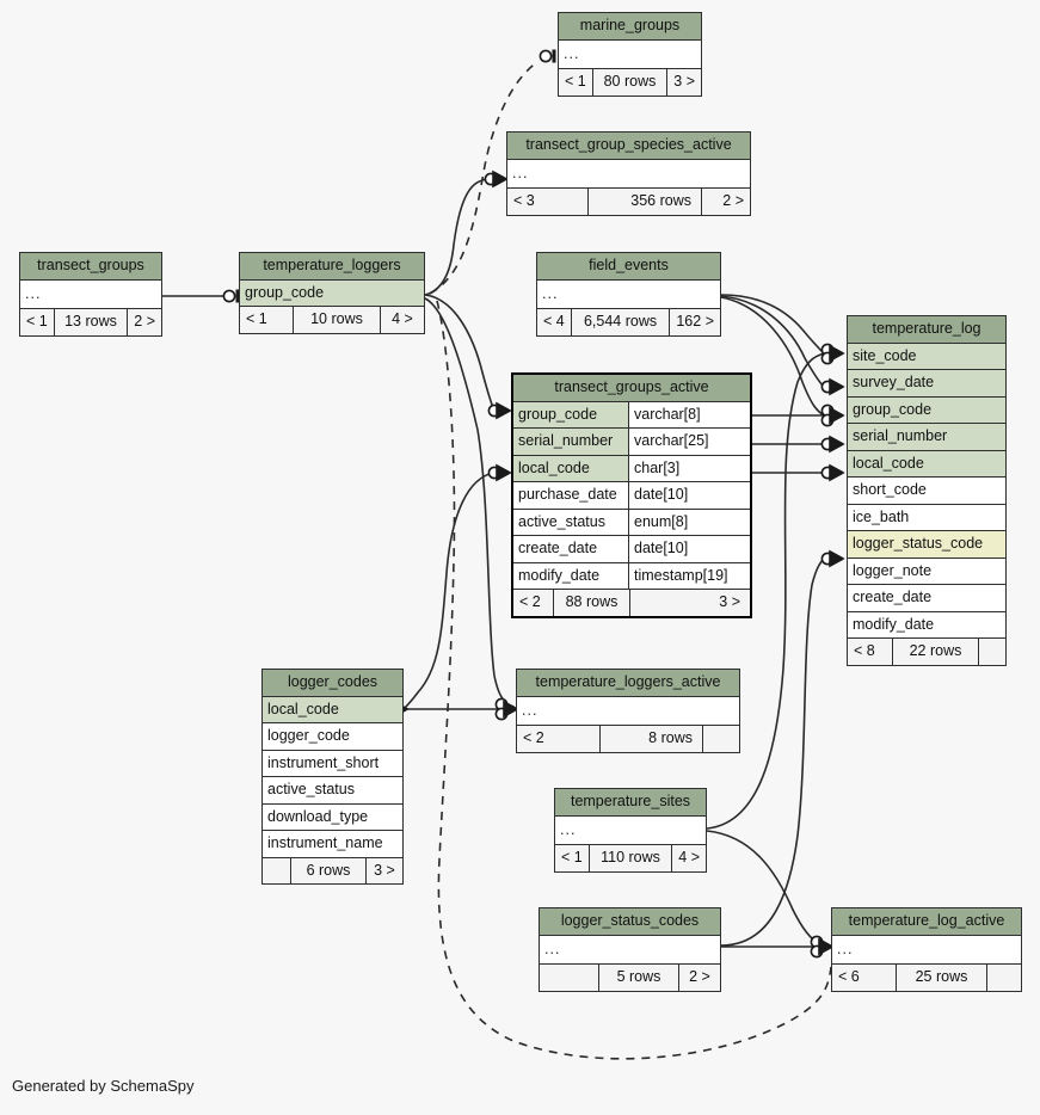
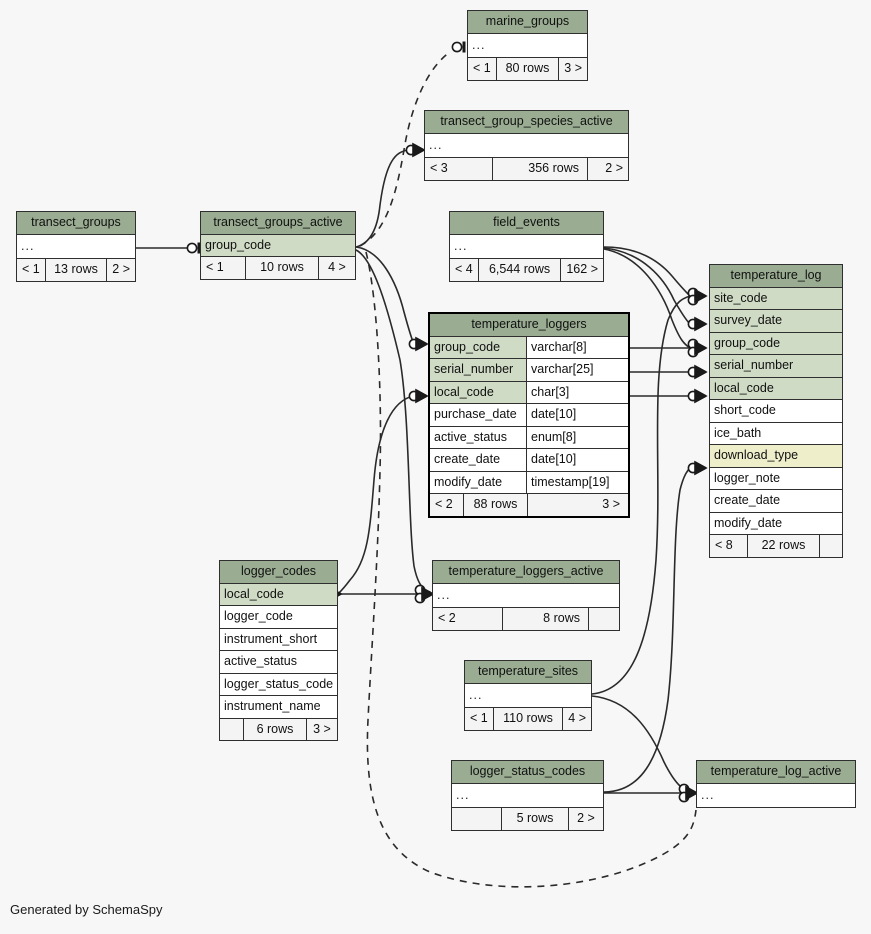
  marine_groups
  ...
  < 1
  80 rows
  3 >
  transect_group_species_active
  ...
  < 3
  356 rows
  2 >
  transect_groups
  ...
  < 1
  13 rows
  2 >
- temperature_loggers
+ transect_groups_active
  group_code
  < 1
  10 rows
  4 >
  field_events
  ...
  < 4
  6,544 rows
  162 >
- transect_groups_active
+ temperature_loggers
  group_code
  varchar[8]
  serial_number
  varchar[25]
  local_code
  char[3]
  purchase_date
  date[10]
  active_status
  enum[8]
  create_date
  date[10]
  modify_date
  timestamp[19]
  < 2
  88 rows
  3 >
  temperature_log
  site_code
  survey_date
  group_code
  serial_number
  local_code
  short_code
  ice_bath
- logger_status_code
+ download_type
  logger_note
  create_date
  modify_date
  < 8
  22 rows
  logger_codes
  local_code
  logger_code
  instrument_short
  active_status
- download_type
+ logger_status_code
  instrument_name
  6 rows
  3 >
  temperature_loggers_active
  ...
  < 2
  8 rows
  temperature_sites
  ...
  < 1
  110 rows
  4 >
  logger_status_codes
  ...
  5 rows
  2 >
  temperature_log_active
  ...
- < 6
- 25 rows
  Generated by SchemaSpy
